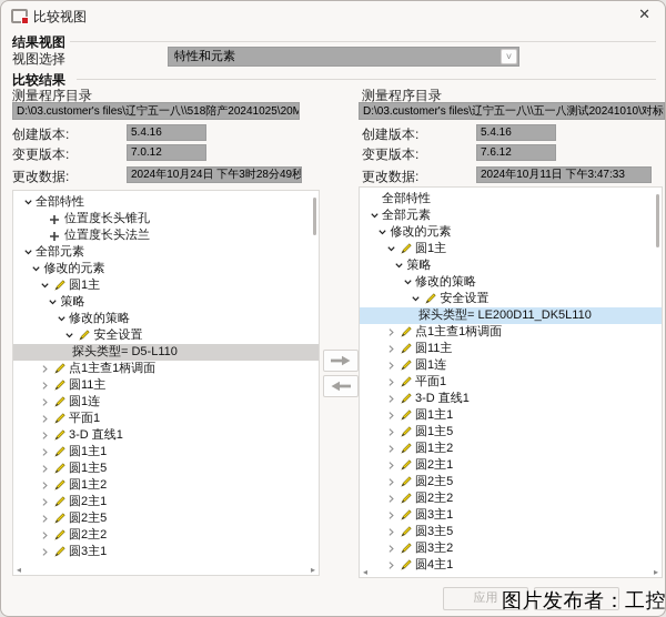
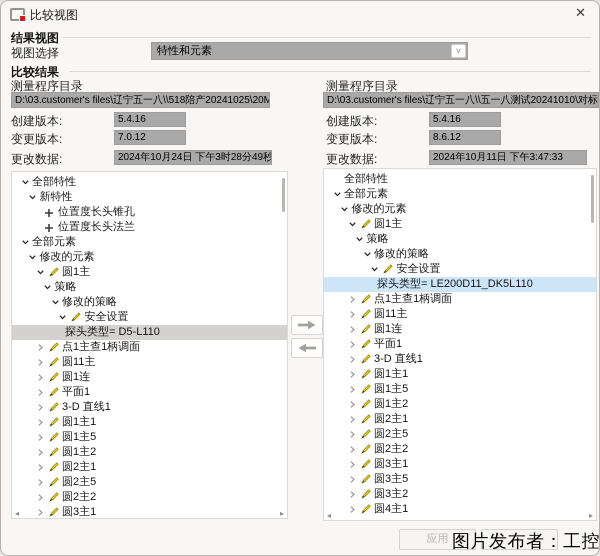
  比较视图
  ✕
  结果视图
  视图选择
  特性和元素
  ˅
  比较结果
  测量程序目录
  D:\03.customer's files\辽宁五一八\\518陪产20241025\20M
  创建版本:
  5.4.16
  变更版本:
  7.0.12
  更改数据:
  2024年10月24日 下午3时28分49秒
  测量程序目录
  D:\03.customer's files\辽宁五一八\\五一八测试20241010\对标
  创建版本:
  5.4.16
  变更版本:
- 7.6.12
+ 8.6.12
  更改数据:
  2024年10月11日 下午3:47:33
  全部特性
+ 新特性
  位置度长头锥孔
  位置度长头法兰
  全部元素
  修改的元素
  圆1主
  策略
  修改的策略
  安全设置
  探头类型= D5-L110
  点1主查1柄调面
  圆11主
  圆1连
  平面1
  3-D 直线1
  圆1主1
  圆1主5
  圆1主2
  圆2主1
  圆2主5
  圆2主2
  圆3主1
  ◂
  ▸
  全部特性
  全部元素
  修改的元素
  圆1主
  策略
  修改的策略
  安全设置
  探头类型= LE200D11_DK5L110
  点1主查1柄调面
  圆11主
  圆1连
  平面1
  3-D 直线1
  圆1主1
  圆1主5
  圆1主2
  圆2主1
  圆2主5
  圆2主2
  圆3主1
  圆3主5
  圆3主2
  圆4主1
  ◂
  ▸
  应用
  图片发布者：工控
